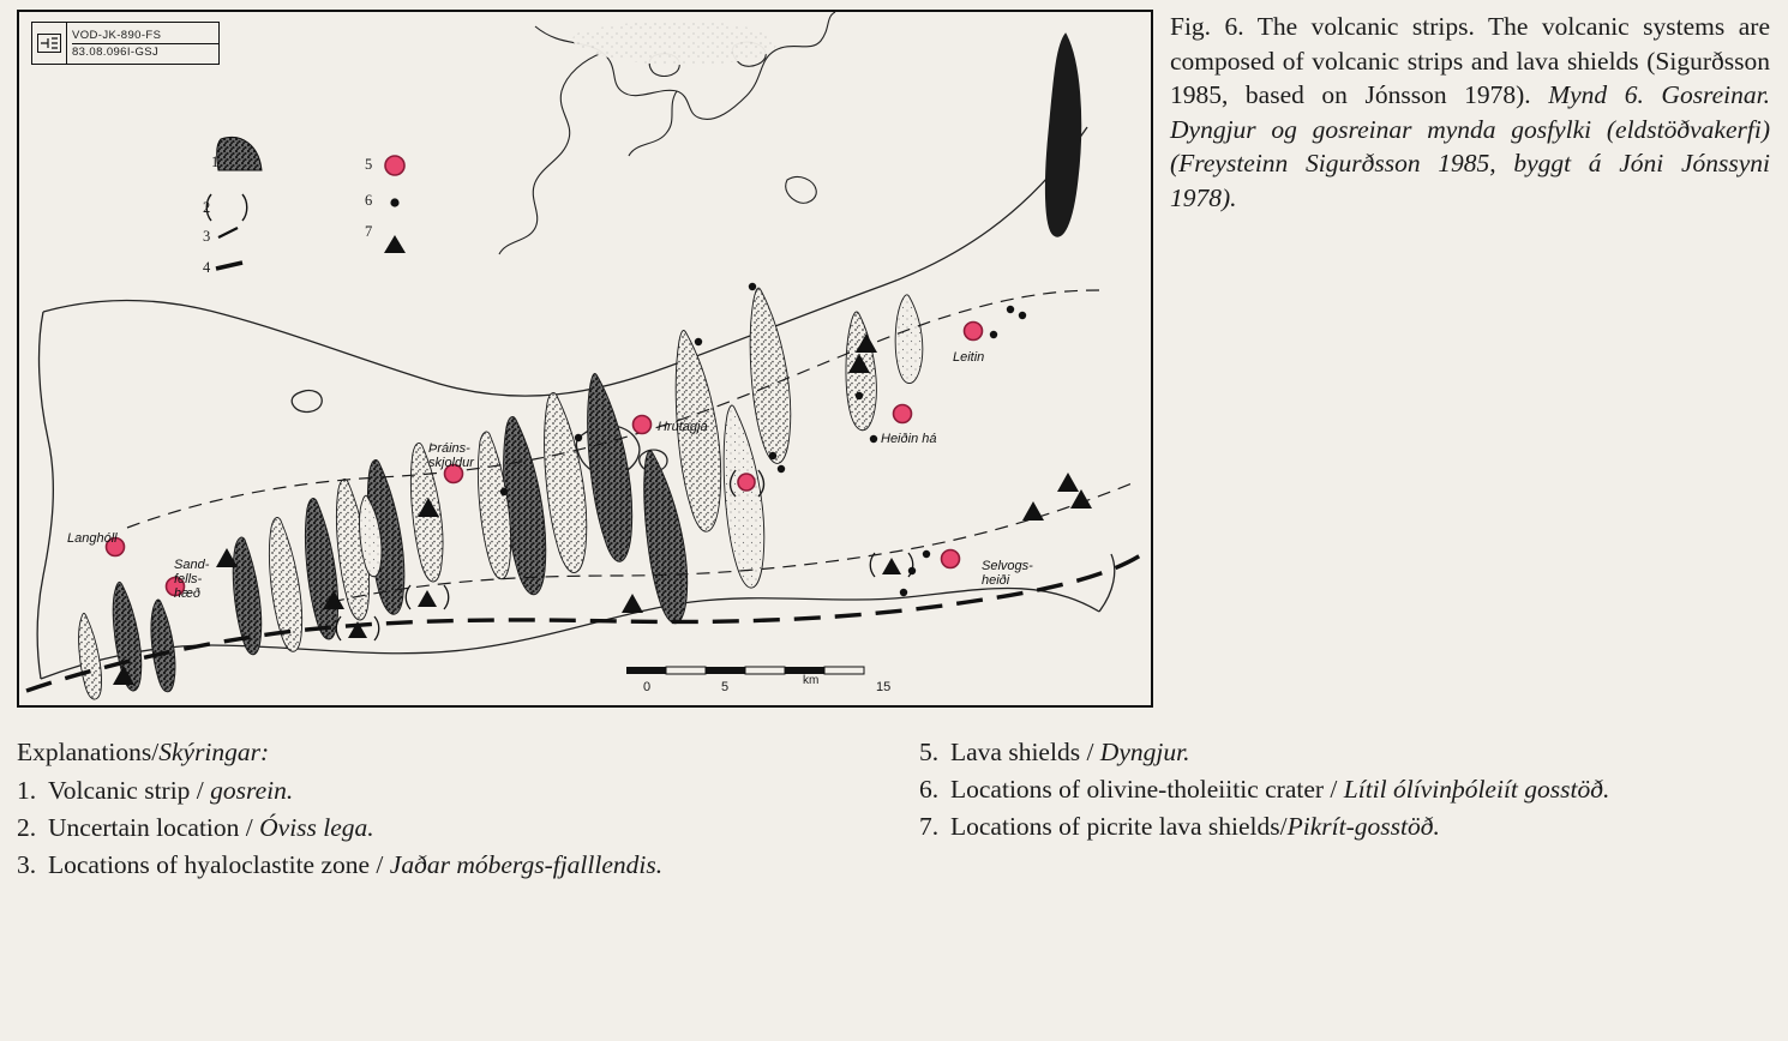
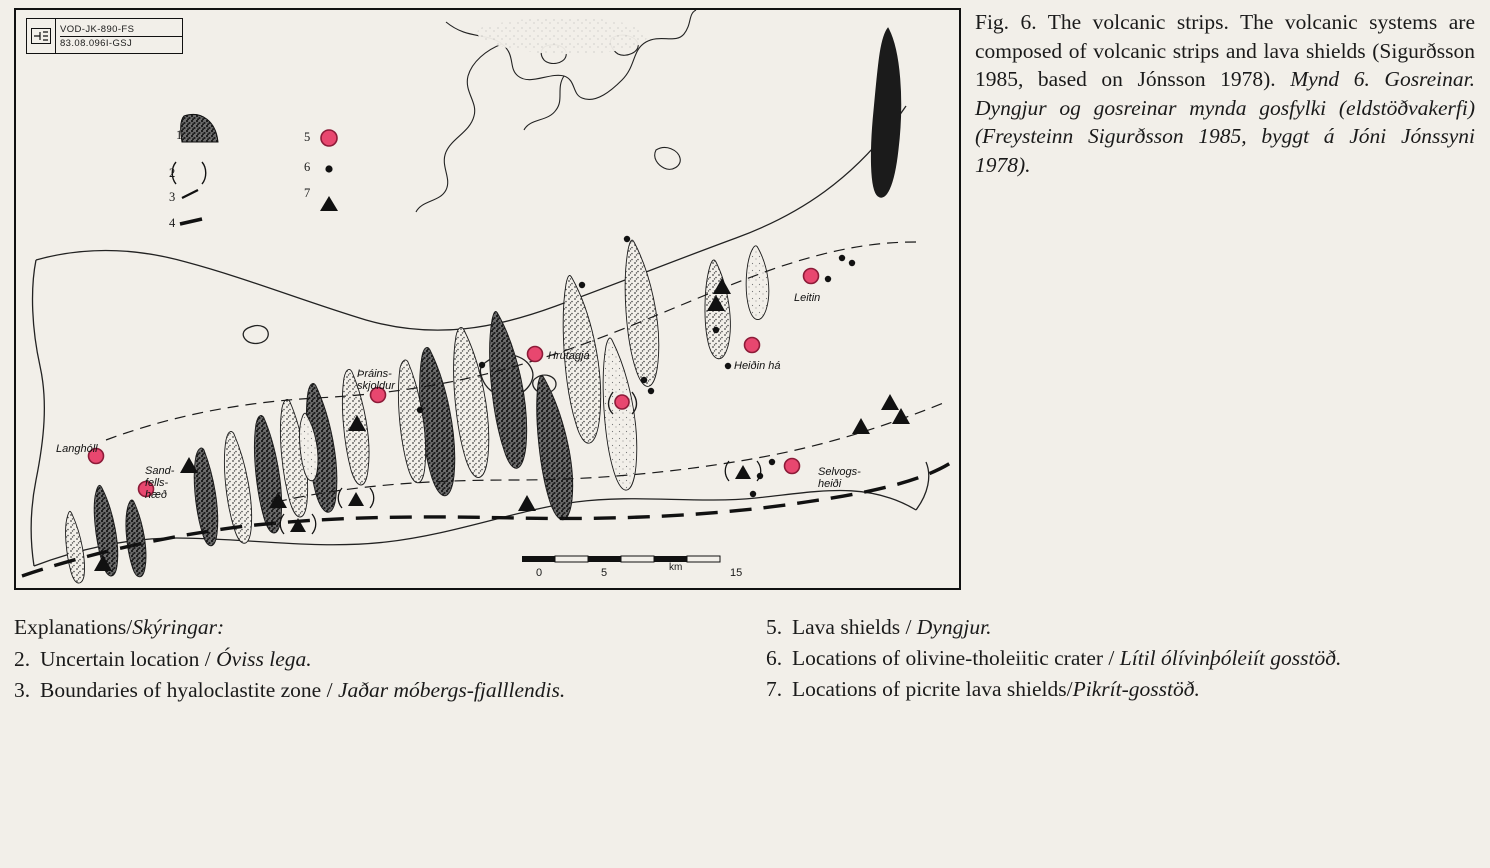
  VOD-JK-890-FS
  83.08.096I-GSJ
  1
  2
  3
  4
  5
  6
  7
  Leitin
  Hrútagjá
  Heiðin há
  Þráins-
  skjoldur
  Langhóll
  Sand-
  fells-
  hæð
  Selvogs-
  heiði
  0
  5
  15
  km
  Fig. 6. The volcanic strips. The volcanic systems are composed of volcanic strips and lava shields (Sigurðsson 1985, based on Jónsson 1978). Mynd 6. Gosreinar. Dyngjur og gosreinar mynda gosfylki (eldstöðvakerfi) (Freysteinn Sigurðsson 1985, byggt á Jóni Jónssyni 1978).
  Explanations/Skýringar:
- 1.
- Volcanic strip / gosrein.
  2.
  Uncertain location / Óviss lega.
  3.
- Locations of hyaloclastite zone / Jaðar móbergs-fjalllendis.
+ Boundaries of hyaloclastite zone / Jaðar móbergs-fjalllendis.
  5.
  Lava shields / Dyngjur.
  6.
  Locations of olivine-tholeiitic crater / Lítil ólívinþóleiít gosstöð.
  7.
  Locations of picrite lava shields/Pikrít-gosstöð.
